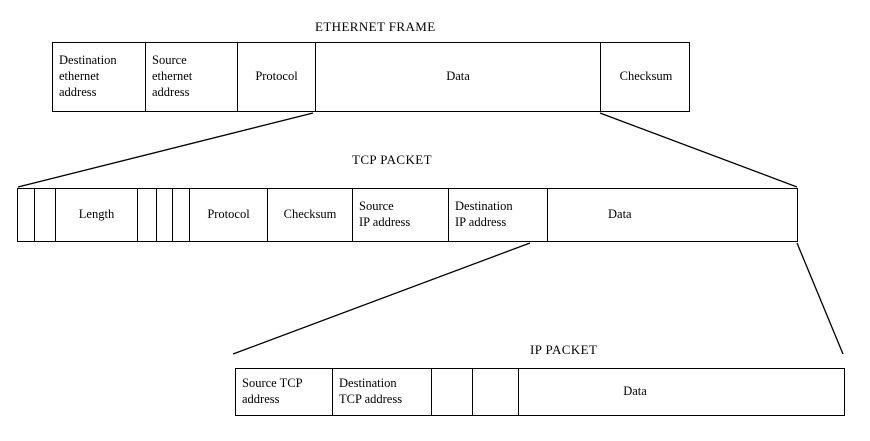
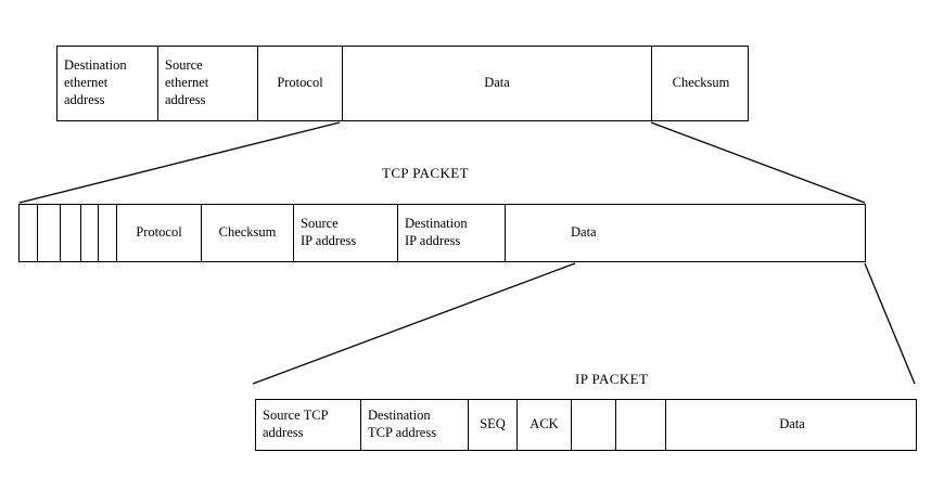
- ETHERNET FRAME
  Destination
  ethernet
  address
  Source
  ethernet
  address
  Protocol
  Data
  Checksum
  TCP PACKET
- Length
  Protocol
  Checksum
  Source
  IP address
  Destination
  IP address
  Data
  IP PACKET
  Source TCP
  address
  Destination
  TCP address
+ SEQ
+ ACK
  Data
